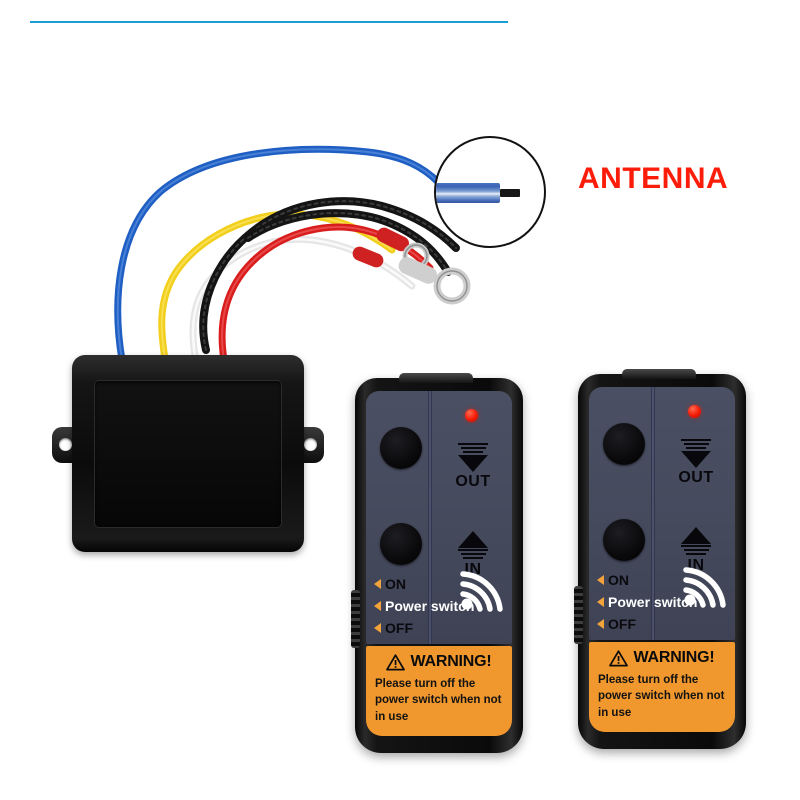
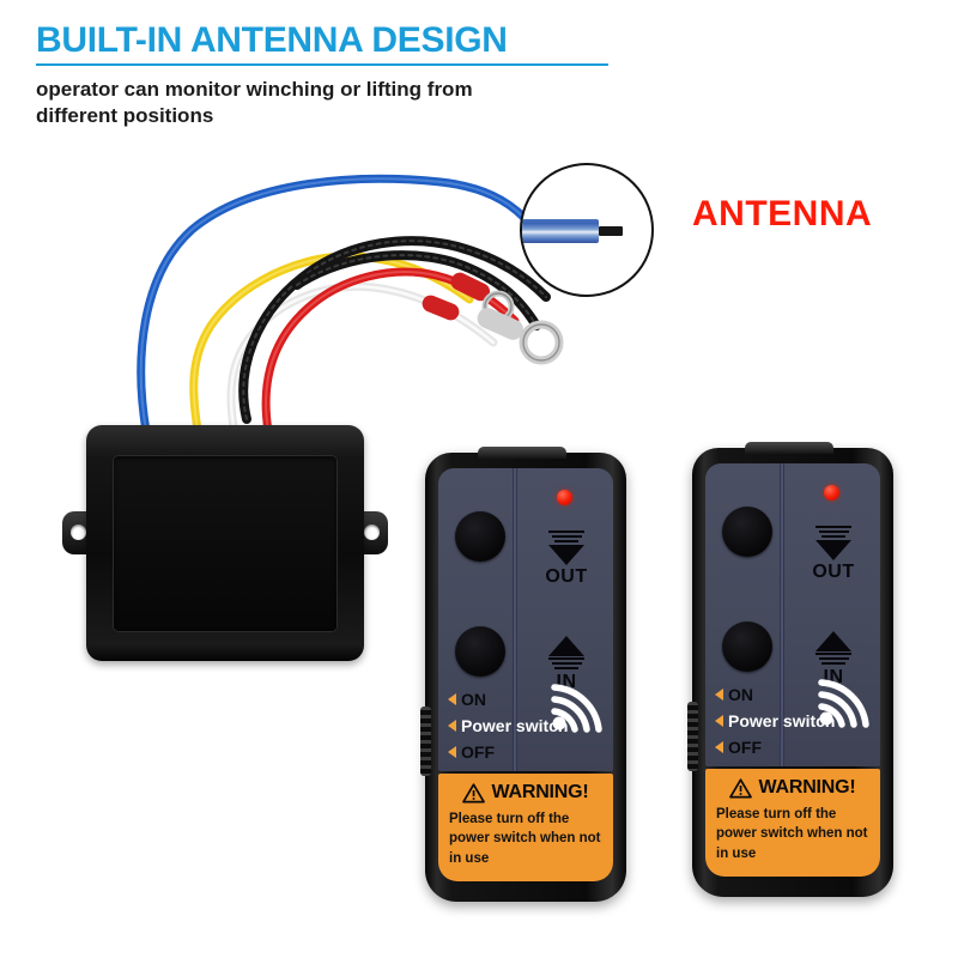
+ BUILT-IN ANTENNA DESIGN
+ operator can monitor winching or lifting from different positions
  ANTENNA
  OUT
  IN
  ON
  Power swit
  OFF
  WARNING!
  Please turn off the power switch when not in use
  OUT
  IN
  ON
  Power swit
  OFF
  WARNING!
  Please turn off the power switch when not in use
